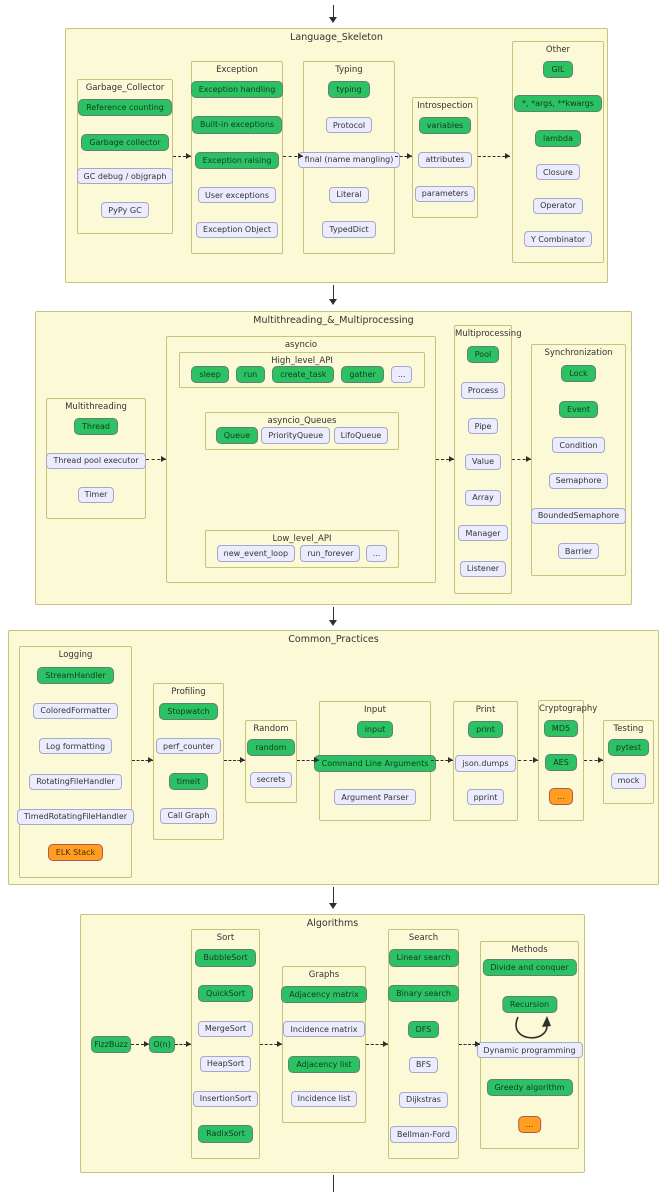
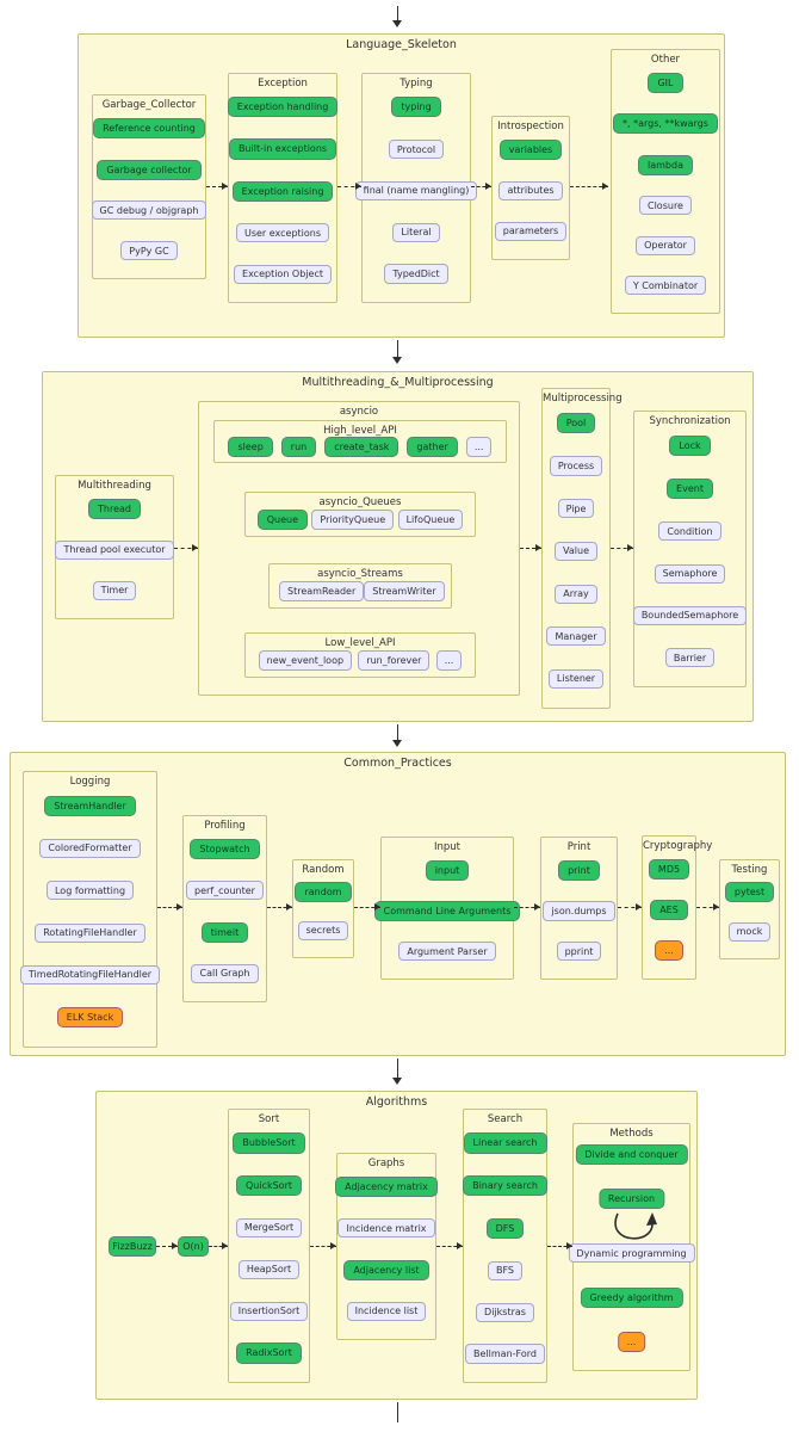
  Language_Skeleton
  Garbage_Collector
  Reference counting
  Garbage collector
  GC debug / objgraph
  PyPy GC
  Exception
  Exception handling
  Built-in exceptions
  Exception raising
  User exceptions
  Exception Object
  Typing
  typing
  Protocol
  final (name mangling)
  Literal
  TypedDict
  Introspection
  variables
  attributes
  parameters
  Other
  GIL
  *, *args, **kwargs
  lambda
  Closure
  Operator
  Y Combinator
  Multithreading_&_Multiprocessing
  Multithreading
  Thread
  Thread pool executor
  Timer
  asyncio
  High_level_API
  sleep
  run
  create_task
  gather
  ...
  asyncio_Queues
  Queue
  PriorityQueue
  LifoQueue
+ asyncio_Streams
+ StreamReader
+ StreamWriter
  Low_level_API
  new_event_loop
  run_forever
  ...
  Multiprocessing
  Pool
  Process
  Pipe
  Value
  Array
  Manager
  Listener
  Synchronization
  Lock
  Event
  Condition
  Semaphore
  BoundedSemaphore
  Barrier
  Common_Practices
  Logging
  StreamHandler
  ColoredFormatter
  Log formatting
  RotatingFileHandler
  TimedRotatingFileHandler
  ELK Stack
  Profiling
  Stopwatch
  perf_counter
  timeit
  Call Graph
  Random
  random
  secrets
  Input
  input
  Command Line Arguments
  Argument Parser
  Print
  print
  json.dumps
  pprint
  Cryptography
  MD5
  AES
  ...
  Testing
  pytest
  mock
  Algorithms
  FizzBuzz
  O(n)
  Sort
  BubbleSort
  QuickSort
  MergeSort
  HeapSort
  InsertionSort
  RadixSort
  Graphs
  Adjacency matrix
  Incidence matrix
  Adjacency list
  Incidence list
  Search
  Linear search
  Binary search
  DFS
  BFS
  Dijkstras
  Bellman-Ford
  Methods
  Divide and conquer
  Recursion
  Dynamic programming
  Greedy algorithm
  ...
